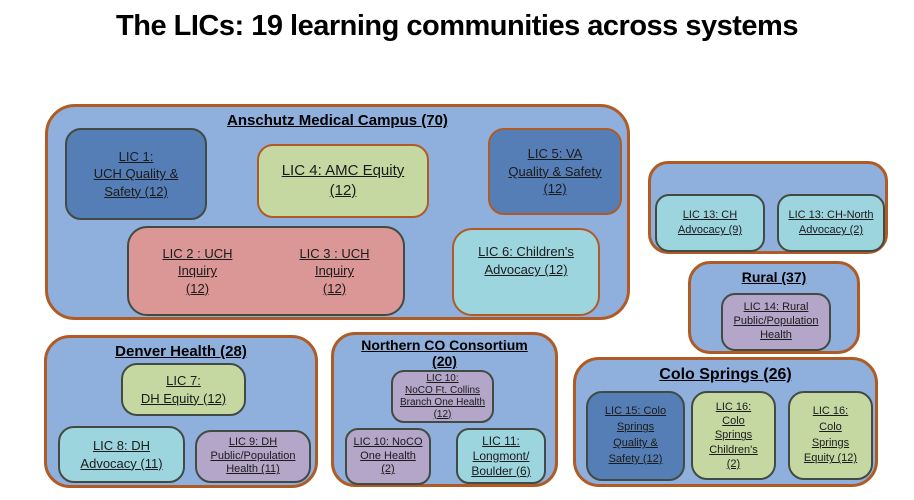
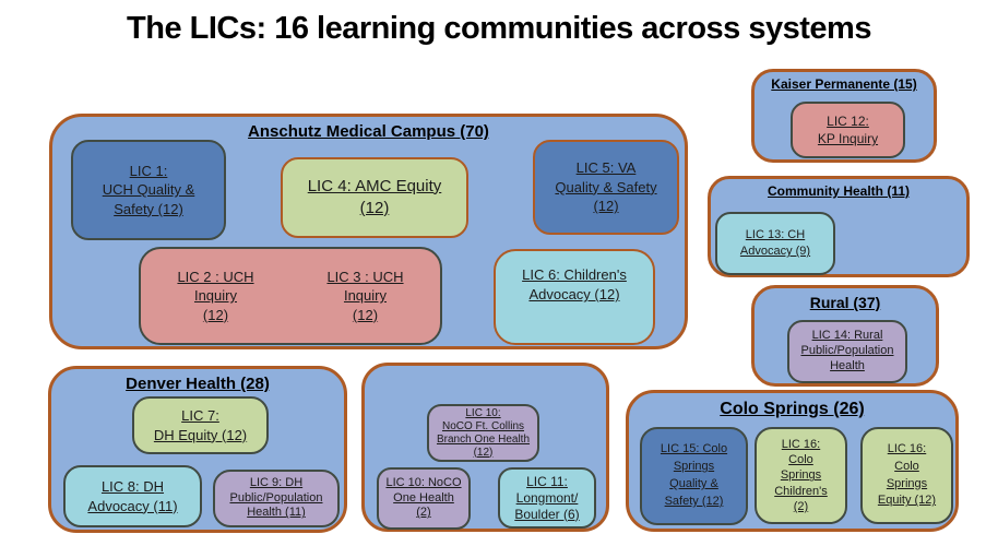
- The LICs: 19 learning communities across systems
+ The LICs: 16 learning communities across systems
  Anschutz Medical Campus (70)
  LIC 1:
  UCH Quality &
  Safety (12)
  LIC 4: AMC Equity
  (12)
  LIC 5: VA
  Quality & Safety
  (12)
  LIC 2 : UCH
  Inquiry
  (12)
  LIC 3 : UCH
  Inquiry
  (12)
  LIC 6: Children's
  Advocacy (12)
+ Kaiser Permanente (15)
+ LIC 12:
+ KP Inquiry
+ Community Health (11)
  LIC 13: CH
  Advocacy (9)
- LIC 13: CH-North
- Advocacy (2)
  Rural (37)
  LIC 14: Rural
  Public/Population
  Health
  Denver Health (28)
  LIC 7:
  DH Equity (12)
  LIC 8: DH
  Advocacy (11)
  LIC 9: DH
  Public/Population
  Health (11)
- Northern CO Consortium
- (20)
  LIC 10:
  NoCO Ft. Collins
  Branch One Health
  (12)
  LIC 10: NoCO
  One Health
  (2)
  LIC 11:
  Longmont/
  Boulder (6)
  Colo Springs (26)
  LIC 15: Colo
  Springs
  Quality &
  Safety (12)
  LIC 16:
  Colo
  Springs
  Children's
  (2)
  LIC 16:
  Colo
  Springs
  Equity (12)
